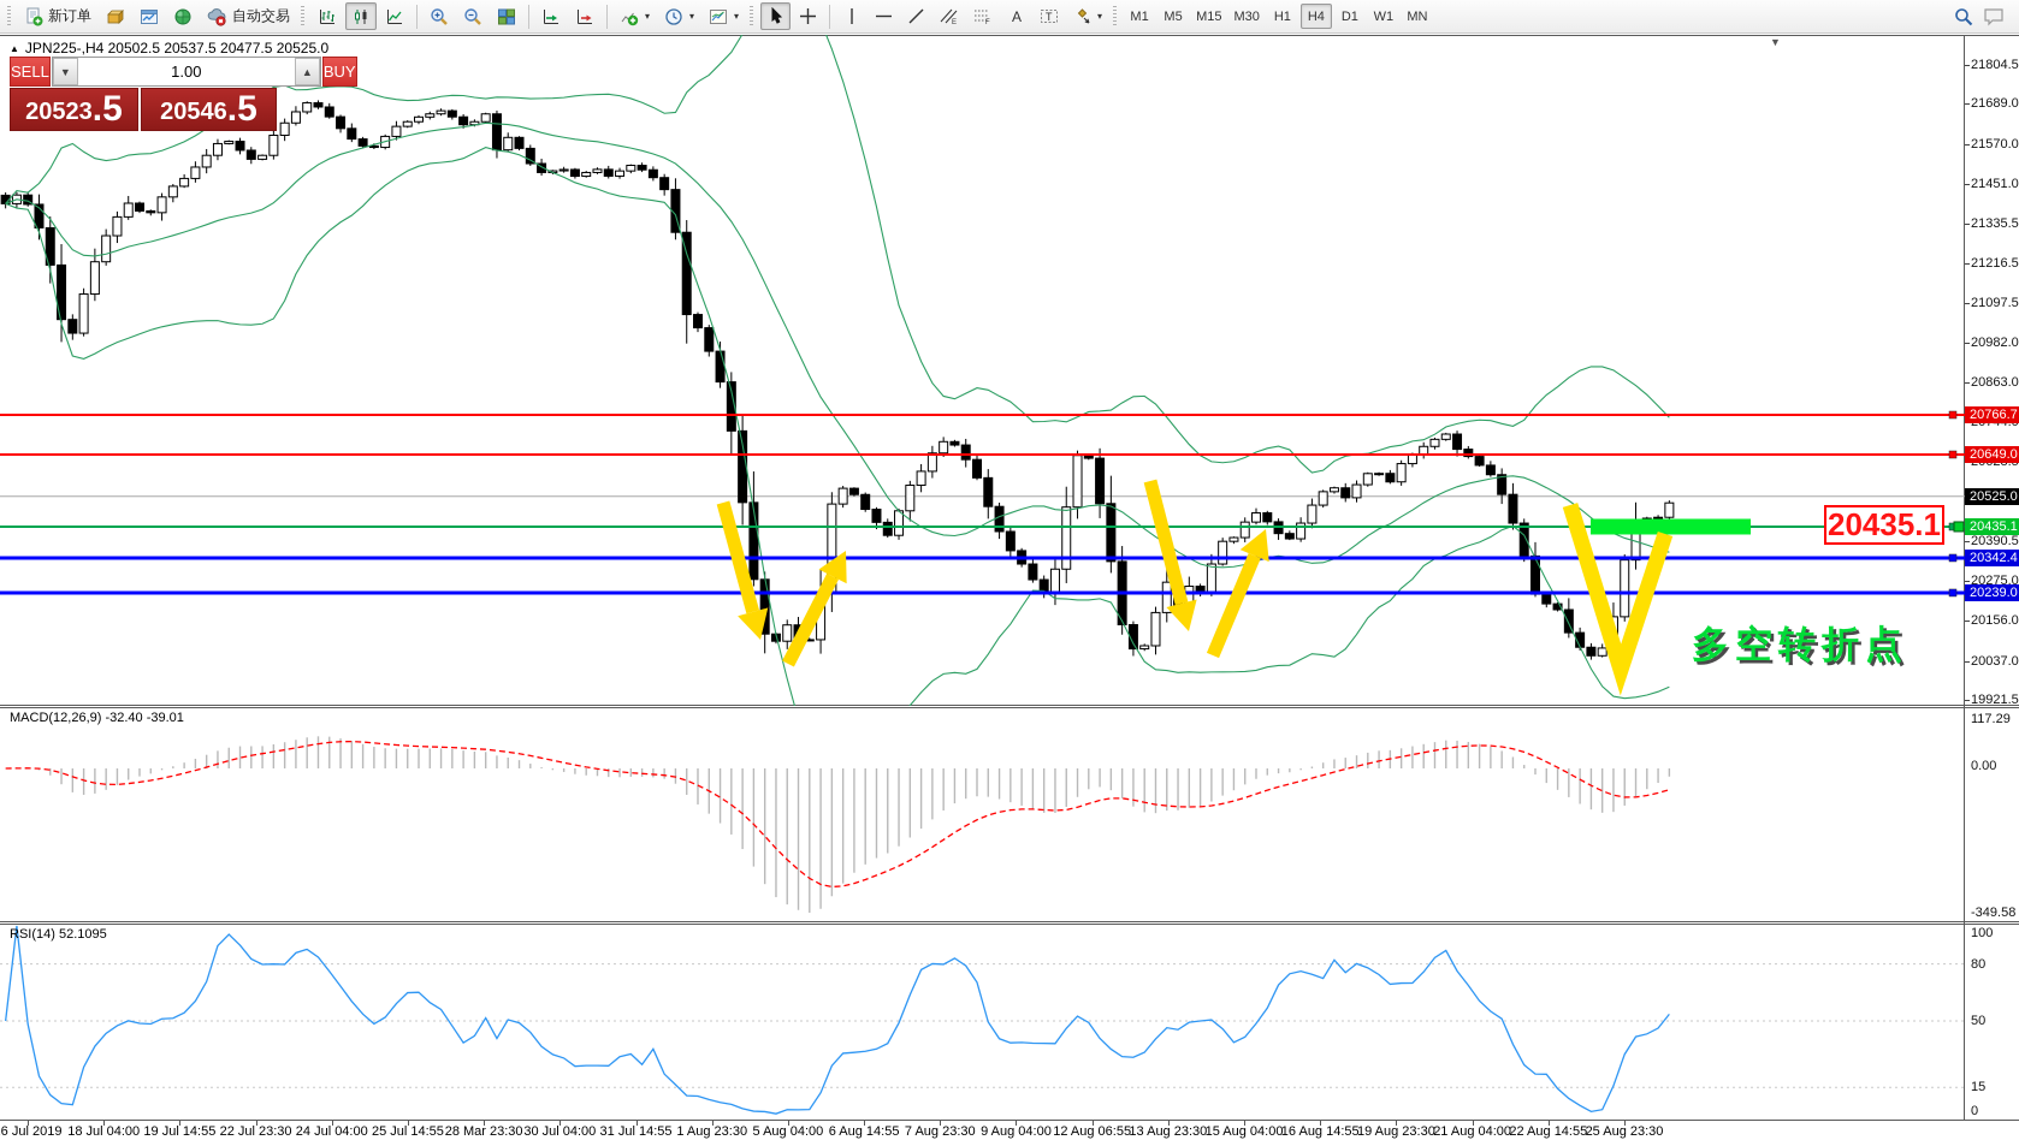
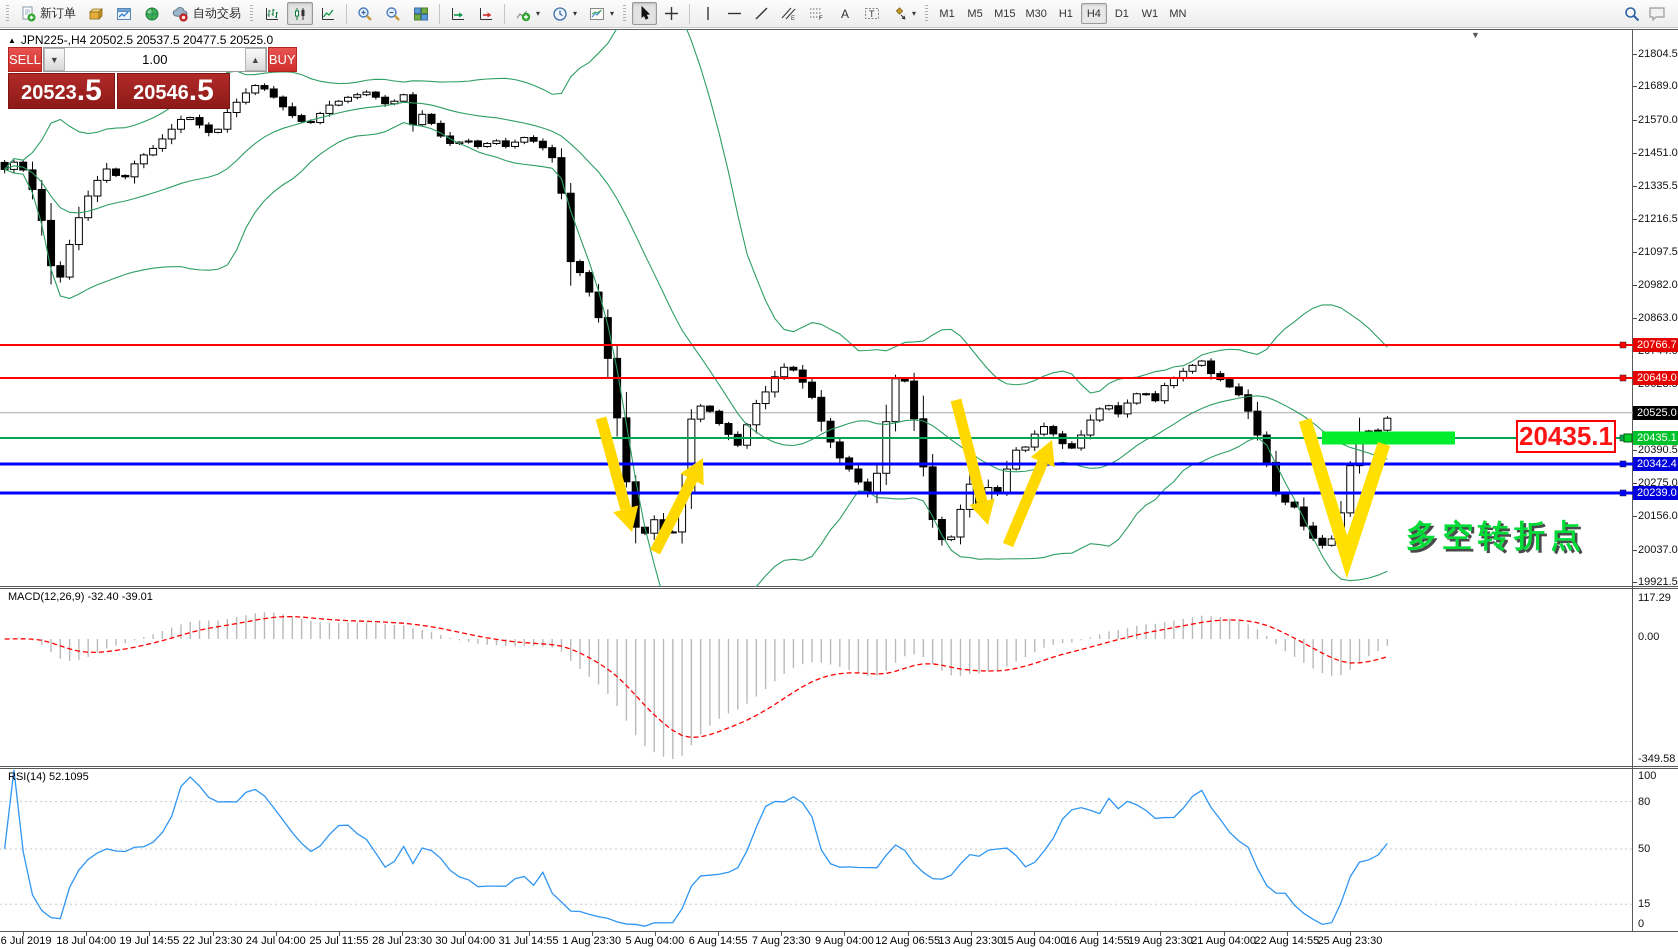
  新订单
  自动交易
  ▾
  ▾
  ▾
  A
  T
  ▾
  M1
  M5
  M15
  M30
  H1
  H4
  D1
  W1
  MN
  ▲
  JPN225-,H4 20502.5 20537.5 20477.5 20525.0
  ▼
  SELL
  ▼
  1.00
  ▲
  BUY
  20523
  .5
  20546
  .5
  20435.1
  多空转折点
  MACD(12,26,9) -32.40 -39.01
  RSI(14) 52.1095
  21804.5
  21689.0
  21570.0
  21451.0
  21335.5
  21216.5
  21097.5
  20982.0
  20863.0
  20390.5
  20275.0
  20156.0
  20037.0
  19921.5
  20766.7
  20649.0
  20525.0
  20435.1
  20342.4
  20239.0
  117.29
  0.00
  -349.58
  100
  80
  50
  15
  0
  6 Jul 2019
  18 Jul 04:00
  19 Jul 14:55
  22 Jul 23:30
  24 Jul 04:00
- 25 Jul 14:55
+ 25 Jul 11:55
- 28 Mar 23:30
+ 28 Jul 23:30
  30 Jul 04:00
  31 Jul 14:55
  1 Aug 23:30
  5 Aug 04:00
  6 Aug 14:55
  7 Aug 23:30
  9 Aug 04:00
  12 Aug 06:55
  13 Aug 23:30
  15 Aug 04:00
  16 Aug 14:55
  19 Aug 23:30
  21 Aug 04:00
  22 Aug 14:55
  25 Aug 23:30
